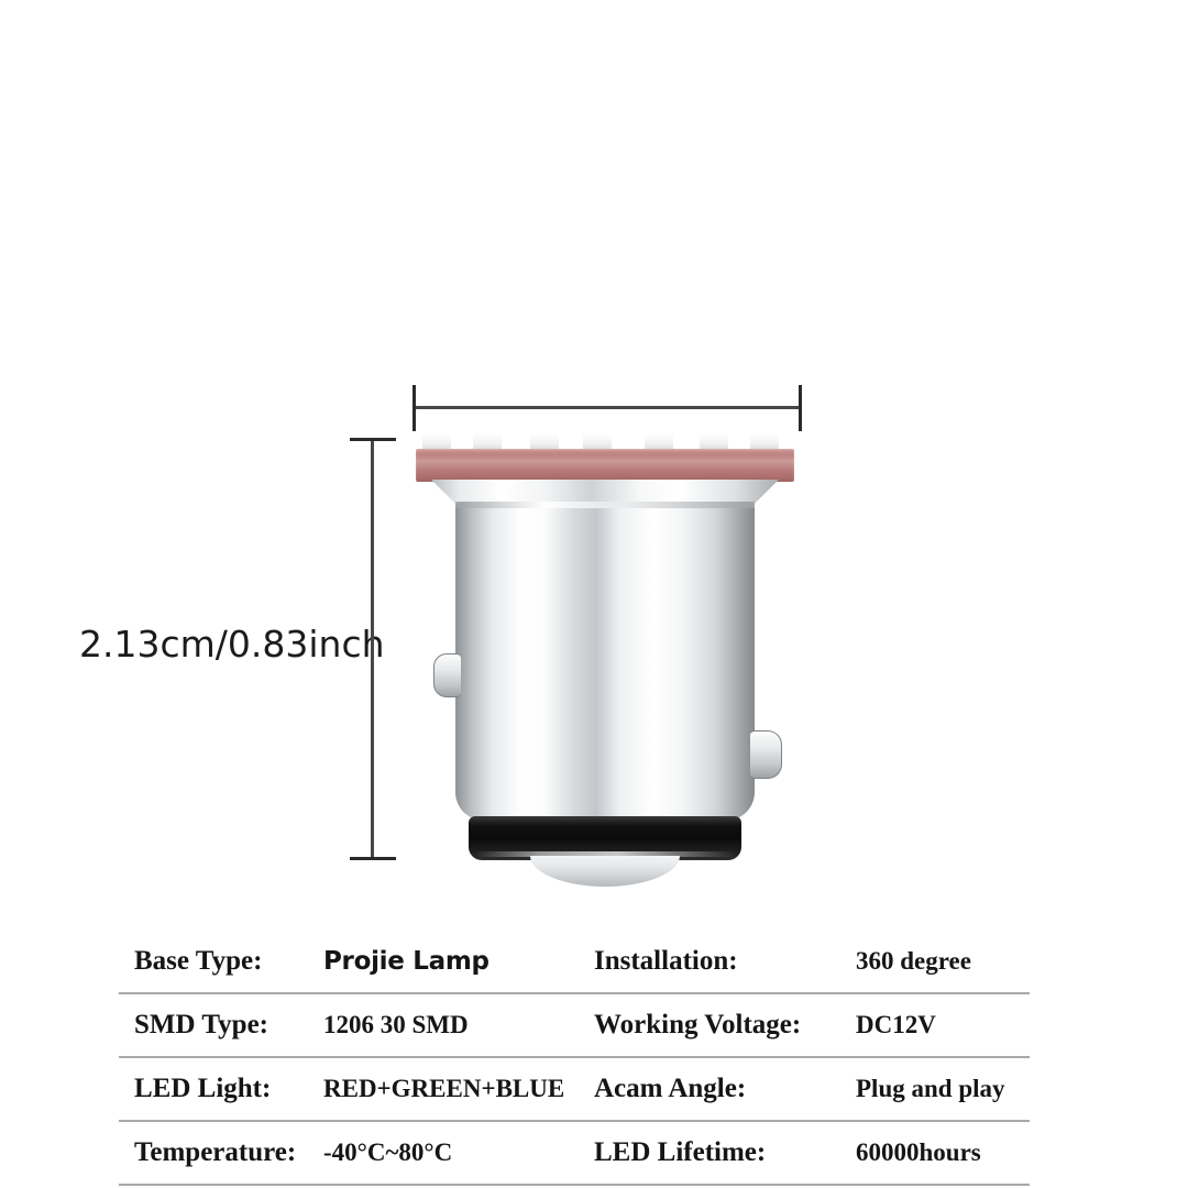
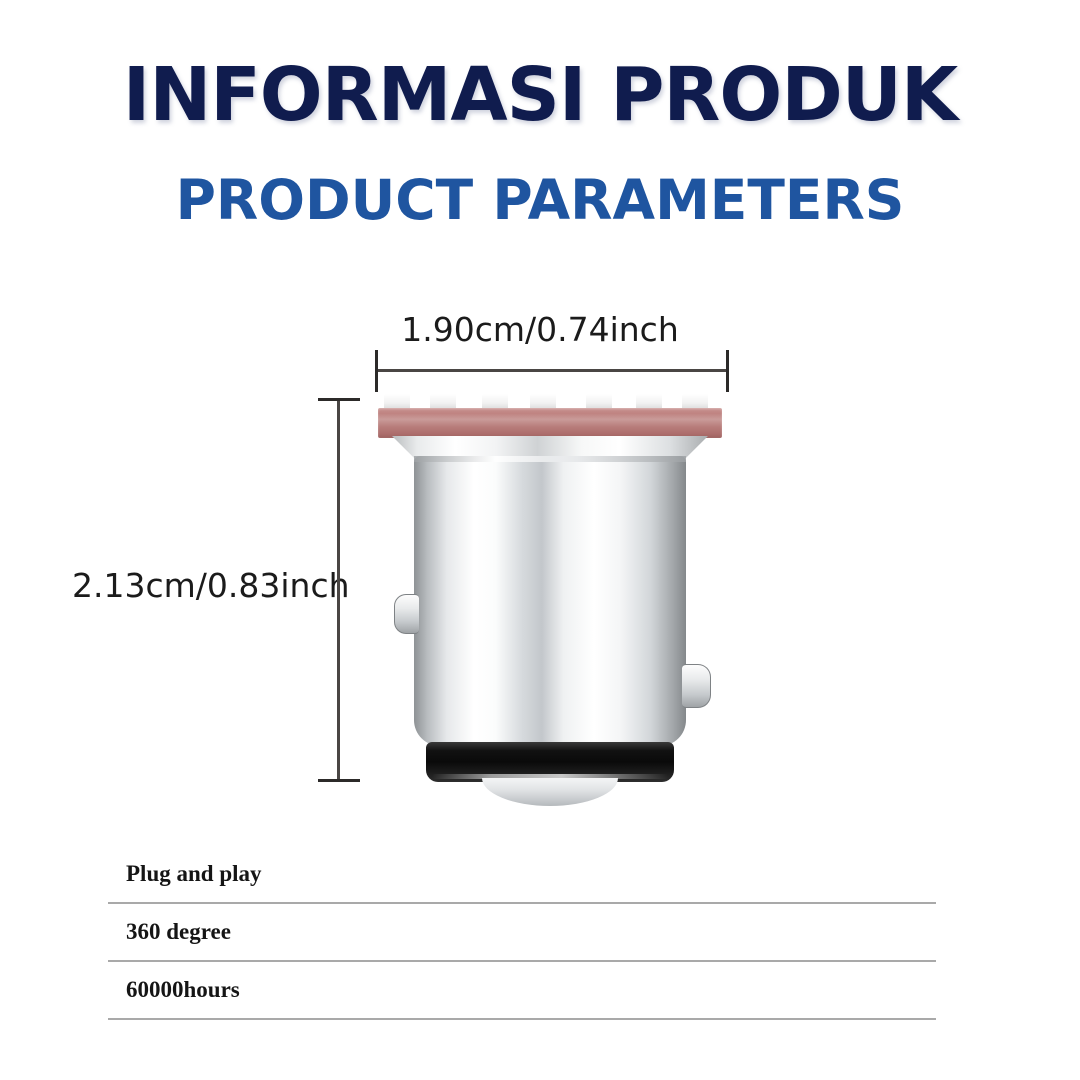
+ INFORMASI PRODUK
+ PRODUCT PARAMETERS
+ 1.90cm/0.74inch
  2.13cm/0.83inc
- Base Type:
- Projie Lamp
- Installation:
- 360 degree
+ Plug and play
- SMD Type:
- 1206 30 SMD
- Working Voltage:
- DC12V
- LED Light:
- RED+GREEN+BLUE
- Acam Angle:
- Plug and play
+ 360 degree
- Temperature:
- -40°C~80°C
- LED Lifetime:
  60000hours
